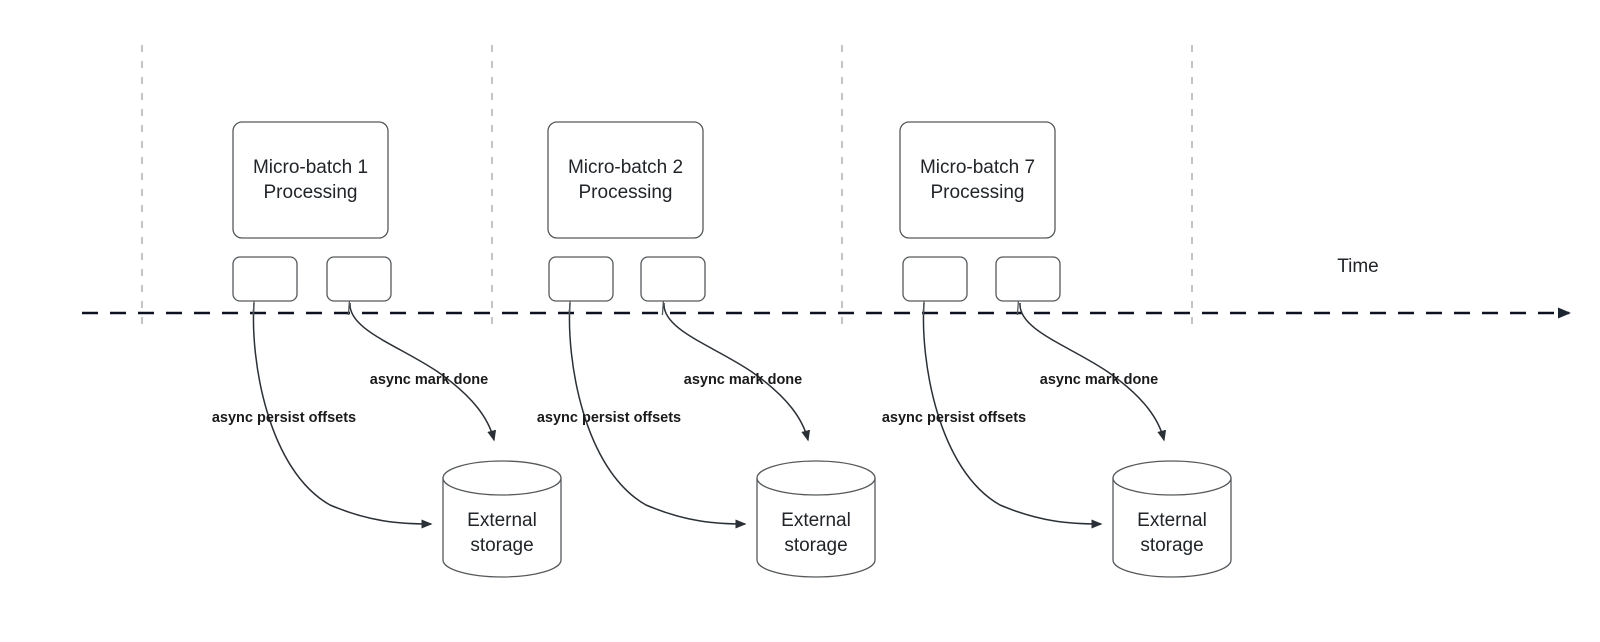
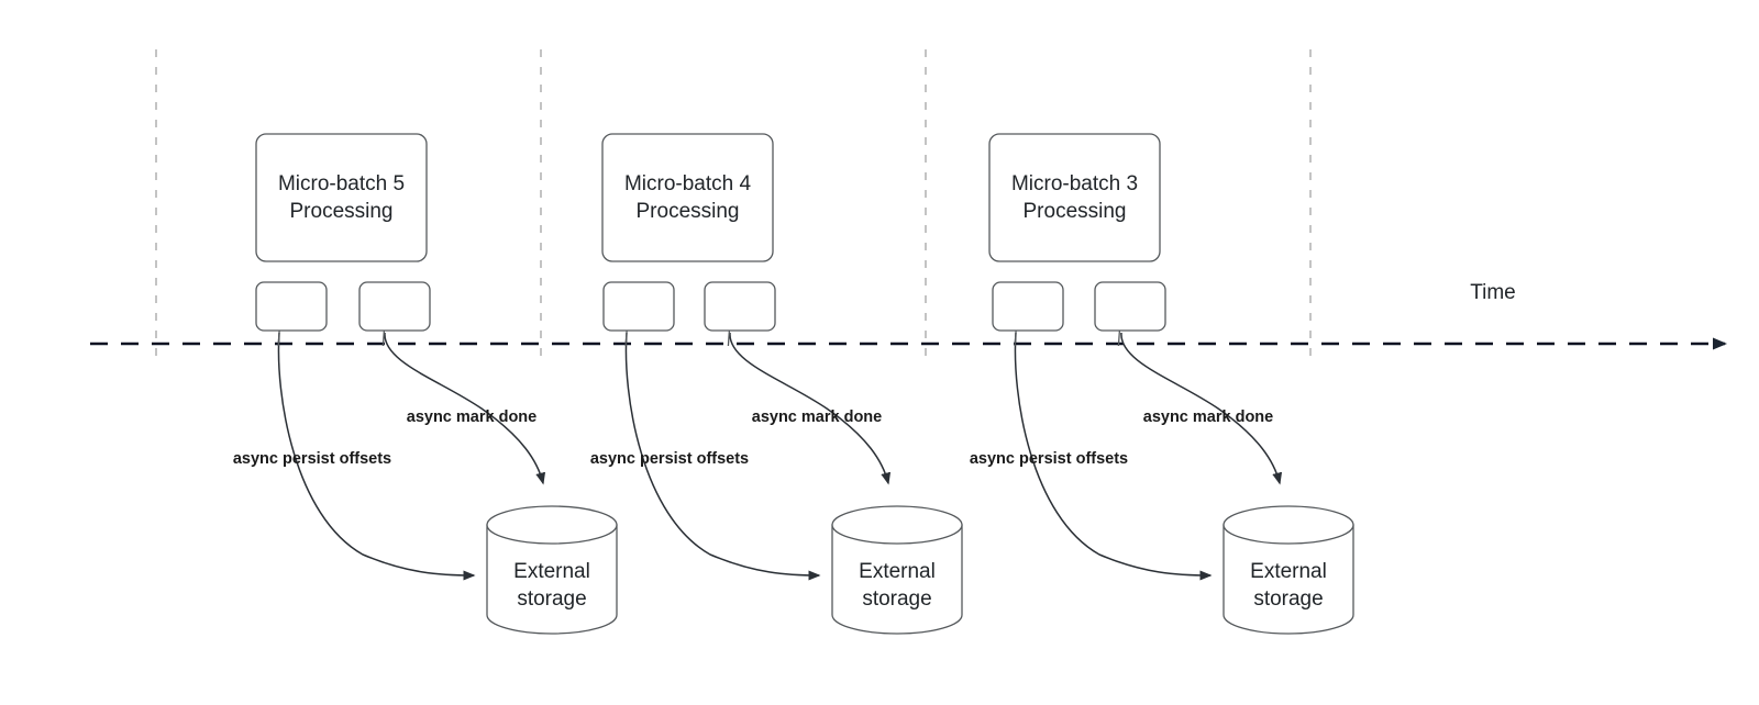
  Time
- Micro-batch 1
+ Micro-batch 5
  Processing
  External
  storage
  async persist offsets
  async mark done
- Micro-batch 2
+ Micro-batch 4
  Processing
  External
  storage
  async persist offsets
  async mark done
- Micro-batch 7
+ Micro-batch 3
  Processing
  External
  storage
  async persist offsets
  async mark done
